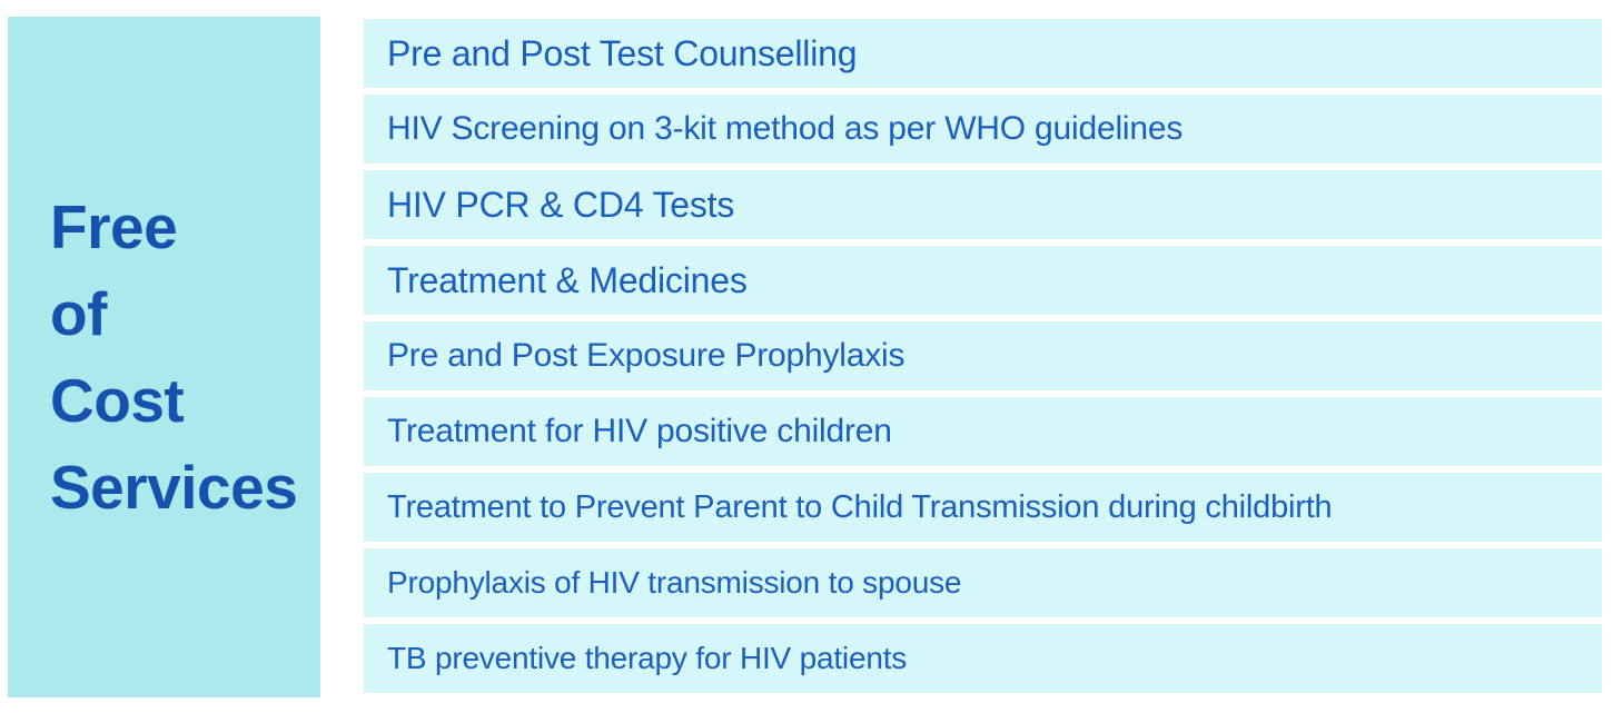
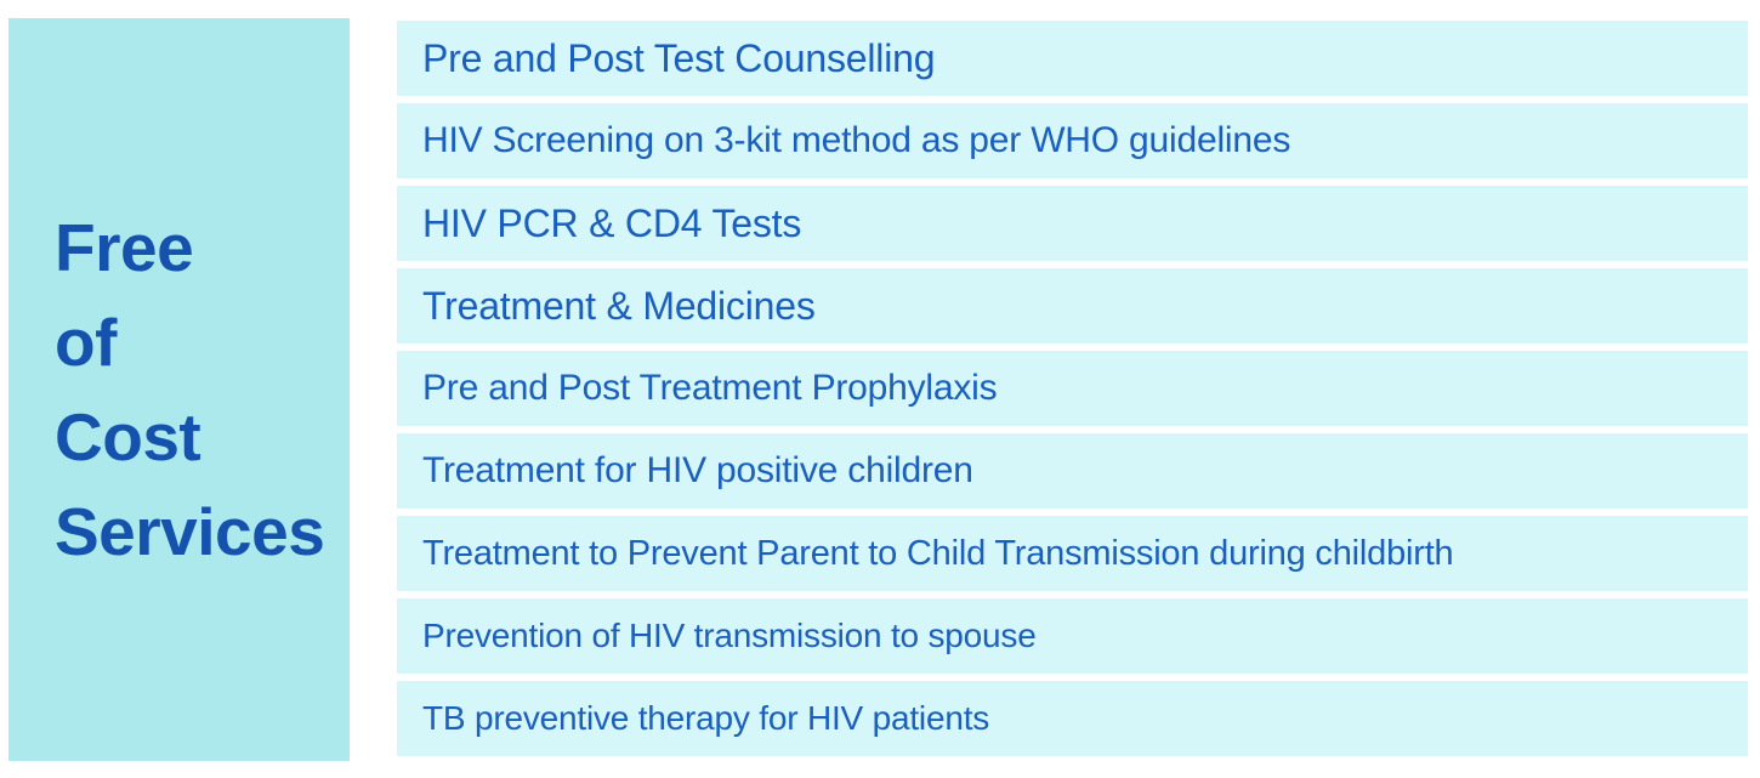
  Free
  of
  Cost
  Services
  Pre and Post Test Counselling
  HIV Screening on 3-kit method as per WHO guidelines
  HIV PCR & CD4 Tests
  Treatment & Medicines
- Pre and Post Exposure Prophylaxis
+ Pre and Post Treatment Prophylaxis
  Treatment for HIV positive children
  Treatment to Prevent Parent to Child Transmission during childbirth
- Prophylaxis of HIV transmission to spouse
+ Prevention of HIV transmission to spouse
  TB preventive therapy for HIV patients
